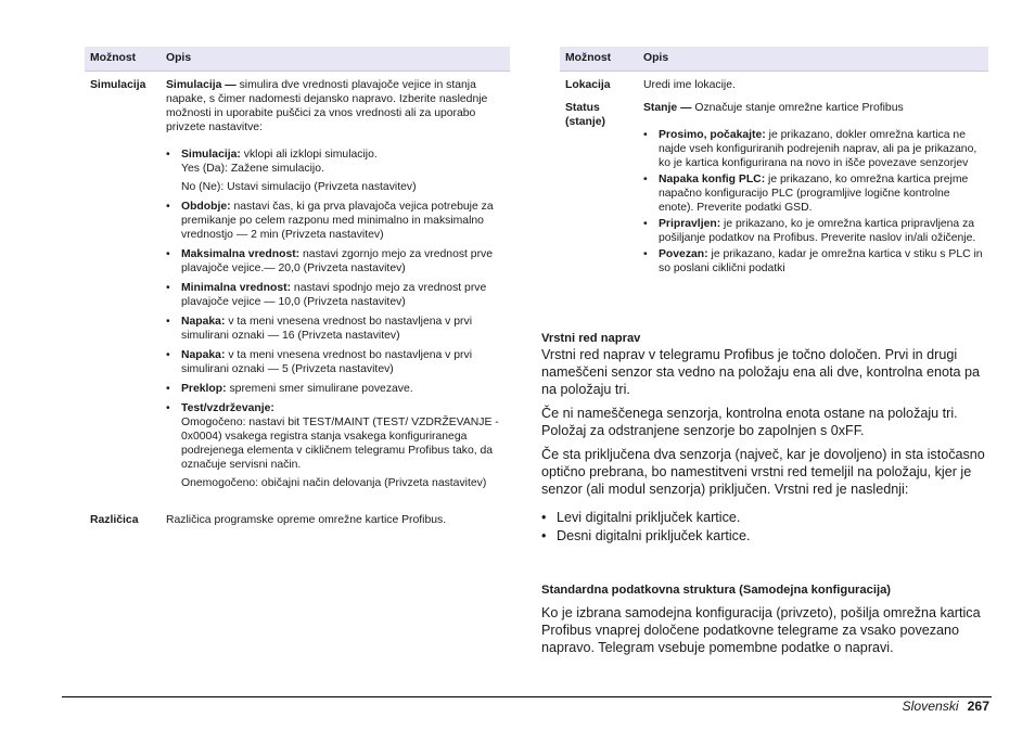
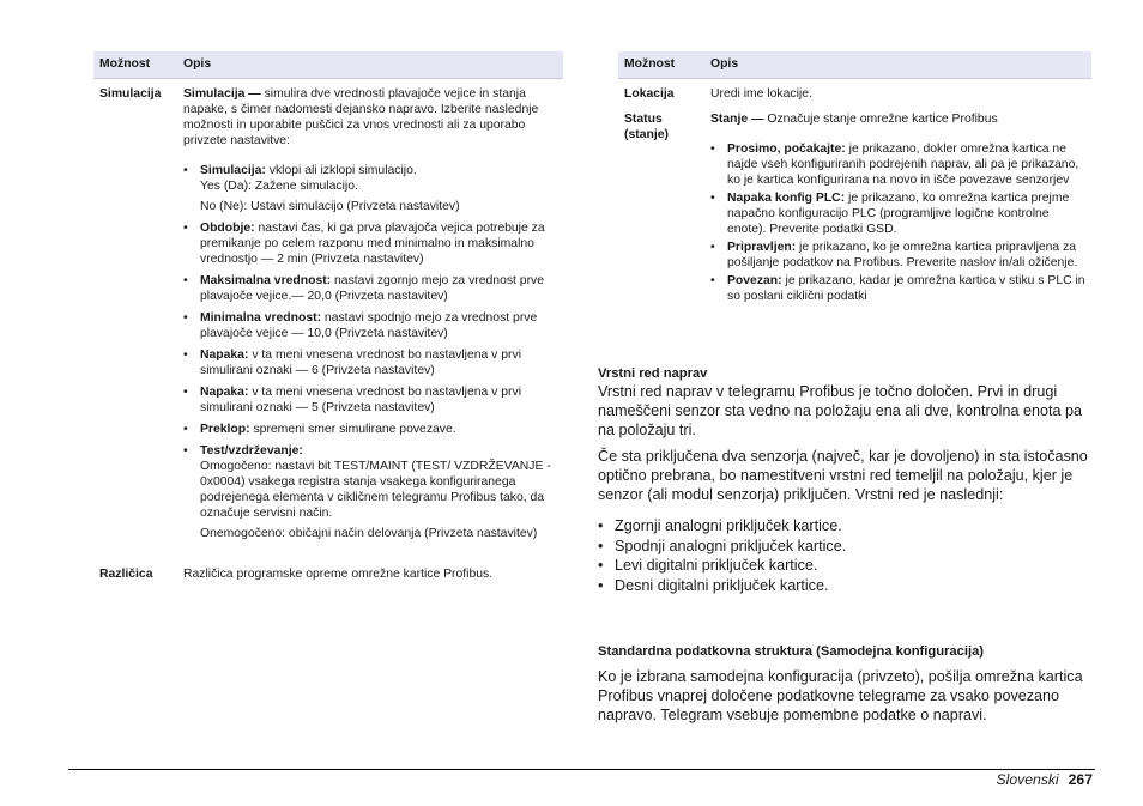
  Možnost	Opis
- Simulacija	Simulacija — simulira dve vrednosti plavajoče vejice in stanja napake, s čimer nadomesti dejansko napravo. Izberite naslednje možnosti in uporabite puščici za vnos vrednosti ali za uporabo privzete nastavitve: Simulacija: vklopi ali izklopi simulacijo. Yes (Da): Zažene simulacijo. No (Ne): Ustavi simulacijo (Privzeta nastavitev) Obdobje: nastavi čas, ki ga prva plavajoča vejica potrebuje za premikanje po celem razponu med minimalno in maksimalno vrednostjo — 2 min (Privzeta nastavitev) Maksimalna vrednost: nastavi zgornjo mejo za vrednost prve plavajoče vejice.— 20,0 (Privzeta nastavitev) Minimalna vrednost: nastavi spodnjo mejo za vrednost prve plavajoče vejice — 10,0 (Privzeta nastavitev) Napaka: v ta meni vnesena vrednost bo nastavljena v prvi simulirani oznaki — 16 (Privzeta nastavitev) Napaka: v ta meni vnesena vrednost bo nastavljena v prvi simulirani oznaki — 5 (Privzeta nastavitev) Preklop: spremeni smer simulirane povezave. Test/vzdrževanje: Omogočeno: nastavi bit TEST/MAINT (TEST/ VZDRŽEVANJE - 0x0004) vsakega registra stanja vsakega konfiguriranega podrejenega elementa v cikličnem telegramu Profibus tako, da označuje servisni način. Onemogočeno: običajni način delovanja (Privzeta nastavitev)
+ Simulacija	Simulacija — simulira dve vrednosti plavajoče vejice in stanja napake, s čimer nadomesti dejansko napravo. Izberite naslednje možnosti in uporabite puščici za vnos vrednosti ali za uporabo privzete nastavitve: Simulacija: vklopi ali izklopi simulacijo. Yes (Da): Zažene simulacijo. No (Ne): Ustavi simulacijo (Privzeta nastavitev) Obdobje: nastavi čas, ki ga prva plavajoča vejica potrebuje za premikanje po celem razponu med minimalno in maksimalno vrednostjo — 2 min (Privzeta nastavitev) Maksimalna vrednost: nastavi zgornjo mejo za vrednost prve plavajoče vejice.— 20,0 (Privzeta nastavitev) Minimalna vrednost: nastavi spodnjo mejo za vrednost prve plavajoče vejice — 10,0 (Privzeta nastavitev) Napaka: v ta meni vnesena vrednost bo nastavljena v prvi simulirani oznaki — 6 (Privzeta nastavitev) Napaka: v ta meni vnesena vrednost bo nastavljena v prvi simulirani oznaki — 5 (Privzeta nastavitev) Preklop: spremeni smer simulirane povezave. Test/vzdrževanje: Omogočeno: nastavi bit TEST/MAINT (TEST/ VZDRŽEVANJE - 0x0004) vsakega registra stanja vsakega konfiguriranega podrejenega elementa v cikličnem telegramu Profibus tako, da označuje servisni način. Onemogočeno: običajni način delovanja (Privzeta nastavitev)
  Različica	Različica programske opreme omrežne kartice Profibus.
  Možnost	Opis
  Lokacija	Uredi ime lokacije.
  Status (stanje)	Stanje — Označuje stanje omrežne kartice Profibus Prosimo, počakajte: je prikazano, dokler omrežna kartica ne najde vseh konfiguriranih podrejenih naprav, ali pa je prikazano, ko je kartica konfigurirana na novo in išče povezave senzorjev Napaka konfig PLC: je prikazano, ko omrežna kartica prejme napačno konfiguracijo PLC (programljive logične kontrolne enote). Preverite podatki GSD. Pripravljen: je prikazano, ko je omrežna kartica pripravljena za pošiljanje podatkov na Profibus. Preverite naslov in/ali ožičenje. Povezan: je prikazano, kadar je omrežna kartica v stiku s PLC in so poslani ciklični podatki
  Vrstni red naprav
  Vrstni red naprav v telegramu Profibus je točno določen. Prvi in drugi nameščeni senzor sta vedno na položaju ena ali dve, kontrolna enota pa na položaju tri.
- Če ni nameščenega senzorja, kontrolna enota ostane na položaju tri. Položaj za odstranjene senzorje bo zapolnjen s 0xFF.
  Če sta priključena dva senzorja (največ, kar je dovoljeno) in sta istočasno optično prebrana, bo namestitveni vrstni red temeljil na položaju, kjer je senzor (ali modul senzorja) priključen. Vrstni red je naslednji:
+ Zgornji analogni priključek kartice.
+ Spodnji analogni priključek kartice.
  Levi digitalni priključek kartice.
  Desni digitalni priključek kartice.
  Standardna podatkovna struktura (Samodejna konfiguracija)
  Ko je izbrana samodejna konfiguracija (privzeto), pošilja omrežna kartica Profibus vnaprej določene podatkovne telegrame za vsako povezano napravo. Telegram vsebuje pomembne podatke o napravi.
  Slovenski 267
